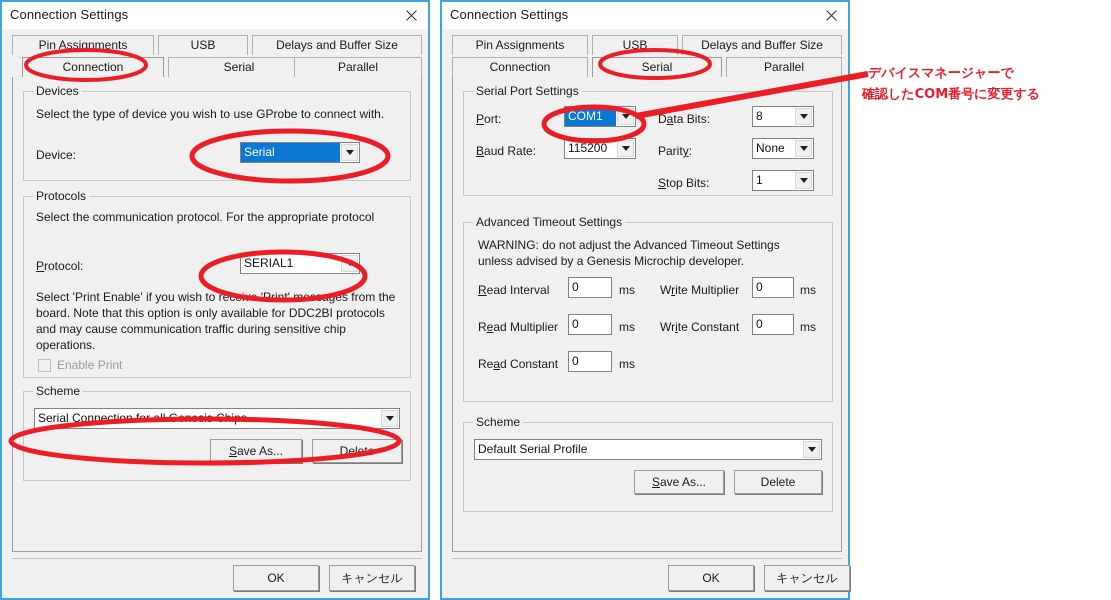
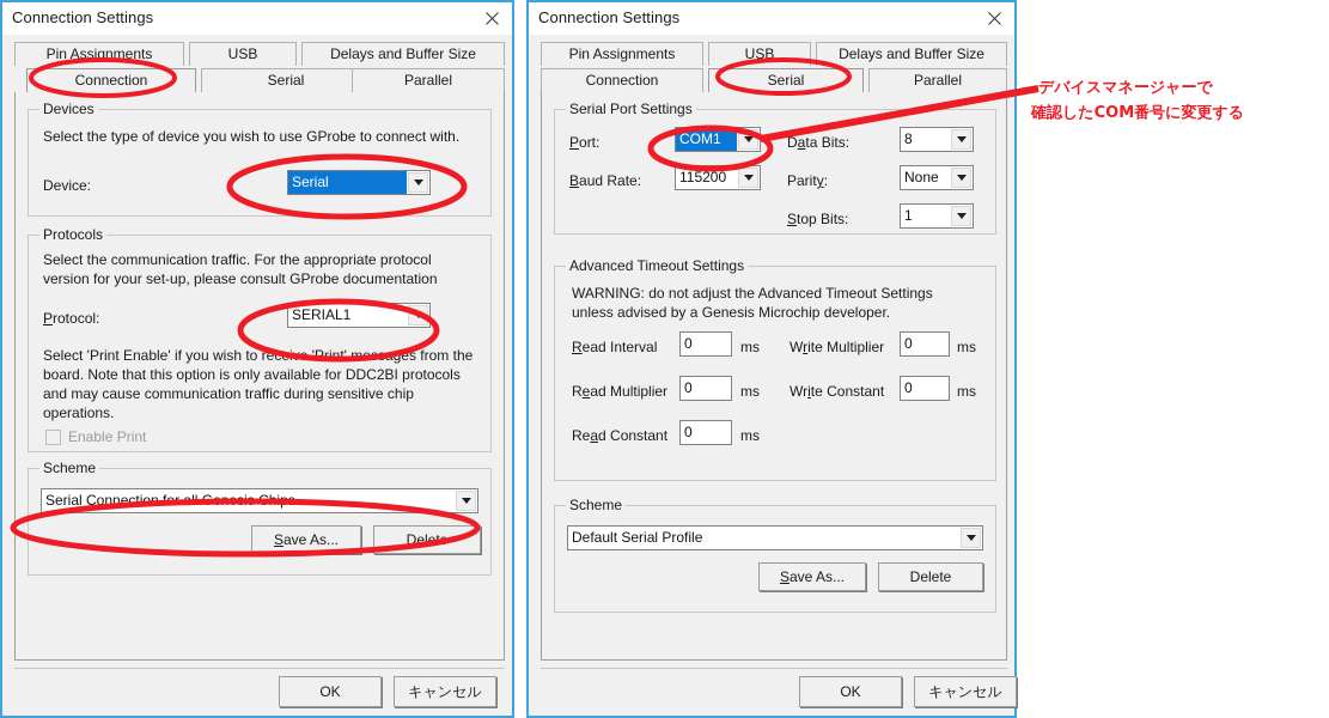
  Connection Settings
  Pin Assignments
  USB
  Delays and Buffer Size
  Connection
  Serial
  Parallel
  Devices
  Select the type of device you wish to use GProbe to connect with.
  Device:
  Serial
  Protocols
- Select the communication protocol. For the appropriate protocol
+ Select the communication traffic. For the appropriate protocol
+ version for your set-up, please consult GProbe documentation
  Protocol:
  SERIAL1
  Select 'Print Enable' if you wish to rePrint' mes from the
  board. Note that this option is only available for DDC2BI protocols
  and may cause communication traffic during sensitive chip
  operations.
  Enable Print
  Scheme
  Save As...
  OK
  キャンセル
  Connection Settings
  Pin Assignments
  USB
  Delays and Buffer Size
  Connection
  Serial
  Parallel
  Serial Port Settings
  Port:
  COM1
  Baud Rate:
  115200
  Data Bits:
  8
  Parity:
  None
  Stop Bits:
  1
  Advanced Timeout Settings
  WARNING: do not adjust the Advanced Timeout Settings
  unless advised by a Genesis Microchip developer.
  Read Interval
  0
  ms
  Read Multiplier
  0
  ms
  Read Constant
  0
  ms
  Write Multiplier
  0
  ms
  Write Constant
  0
  ms
  Scheme
  Default Serial Profile
  Save As...
  Delete
  OK
  キャンセル
  デバイスマネージャーで
  確認したCOM番号に変更する
